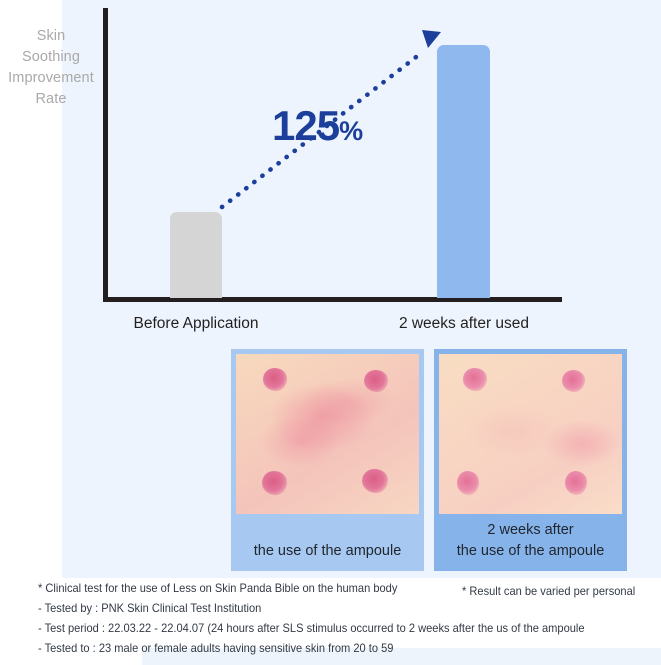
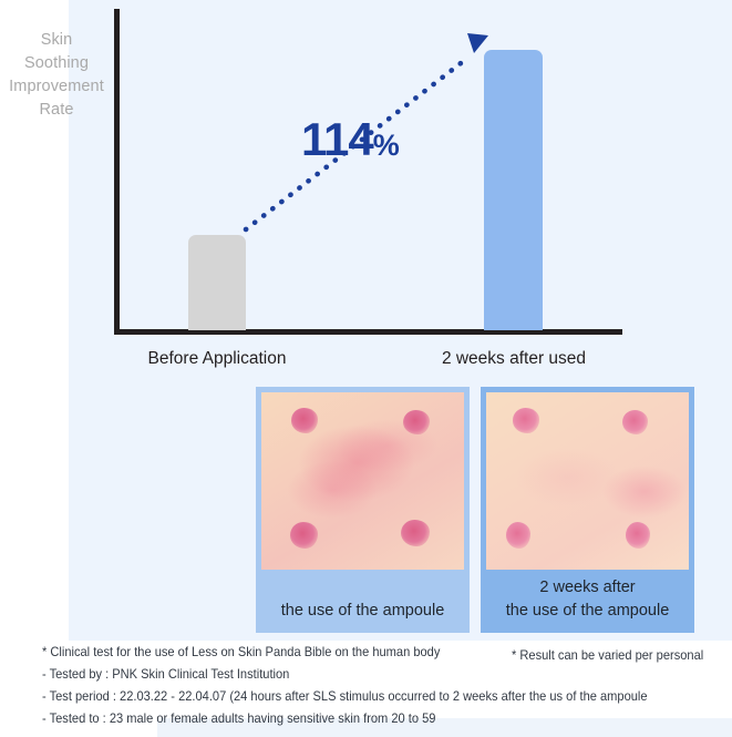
  Skin
  Soothing
  Improvement
  Rate
- 125%
+ 114%
  Before Application
  2 weeks after used
  the use of the ampoule
  2 weeks after
  the use of the ampoule
  * Clinical test for the use of Less on Skin Panda Bible on the human body
  - Tested by : PNK Skin Clinical Test Institution
  - Test period : 22.03.22 - 22.04.07 (24 hours after SLS stimulus occurred to 2 weeks after the us of the ampoule
  - Tested to : 23 male or female adults having sensitive skin from 20 to 59
  * Result can be varied per personal
